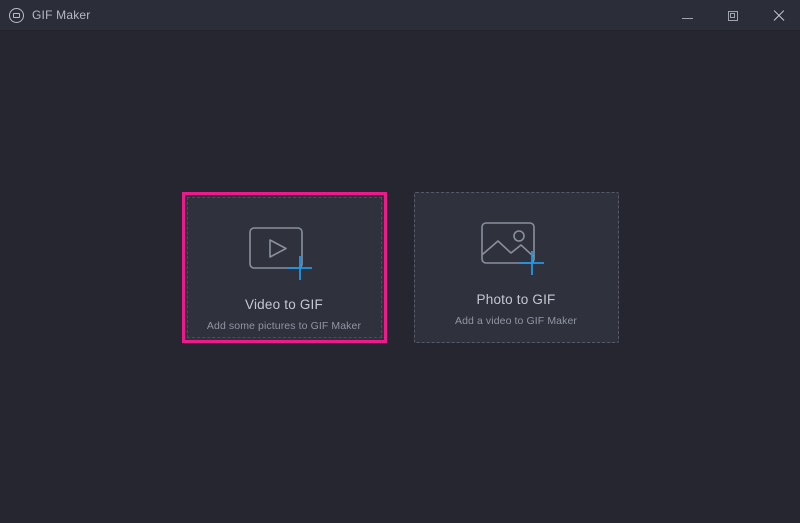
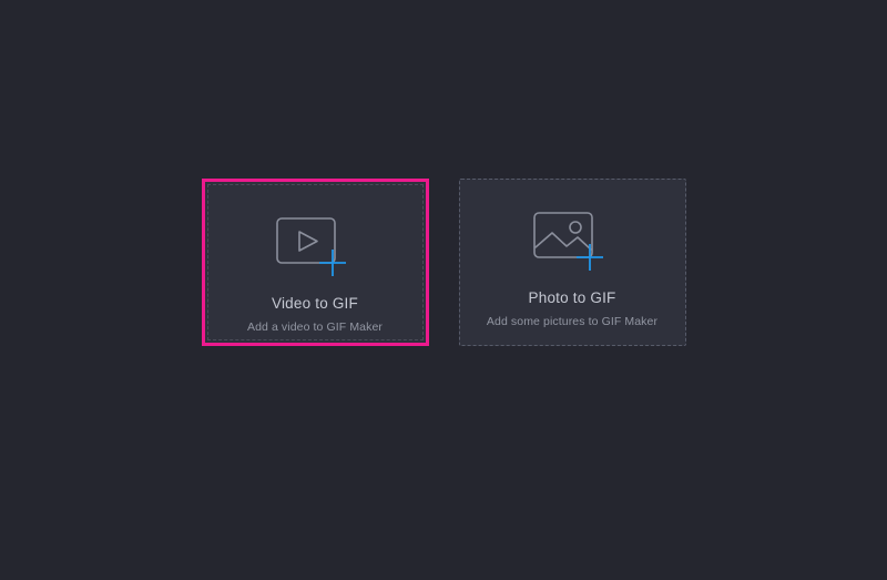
- GIF Maker
  Video to GIF
- Add some pictures to GIF Maker
+ Add a video to GIF Maker
  Photo to GIF
- Add a video to GIF Maker
+ Add some pictures to GIF Maker
